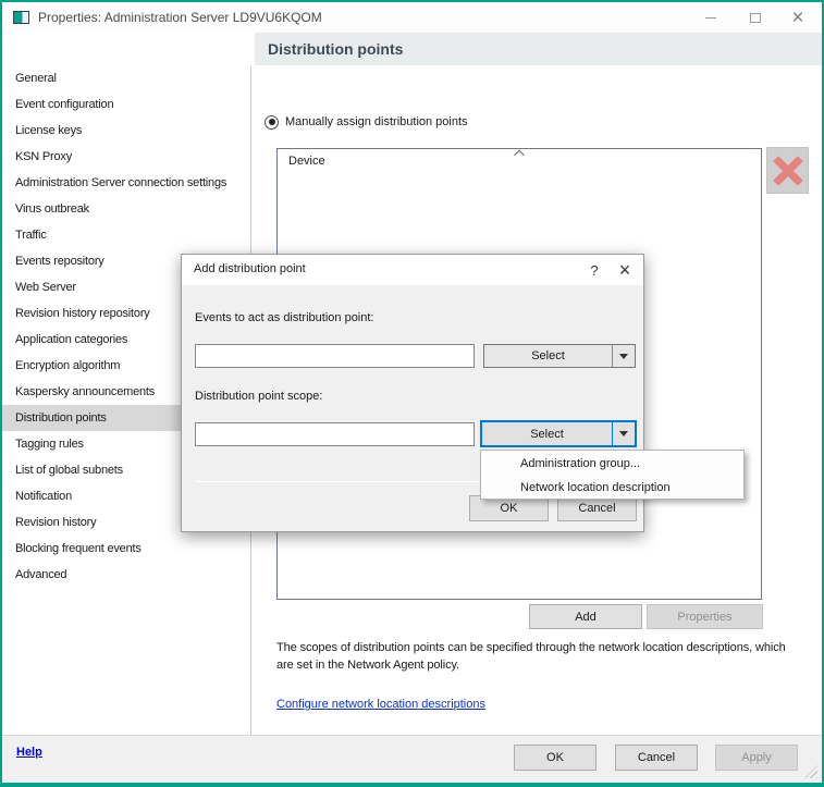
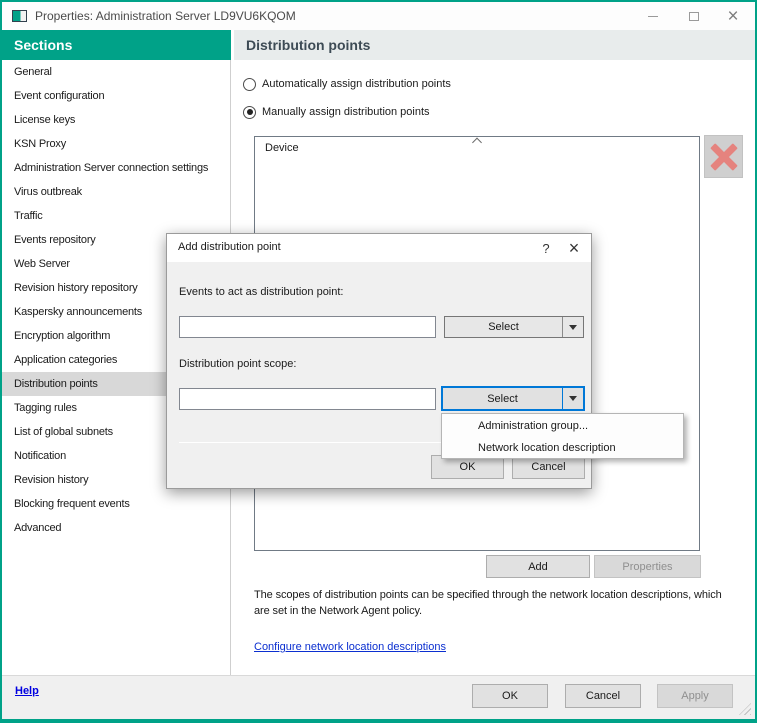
  Properties: Administration Server LD9VU6KQOM
  ×
+ Sections
  Distribution points
  General
  Event configuration
  License keys
  KSN Proxy
  Administration Server connection settings
  Virus outbreak
  Traffic
  Events repository
  Web Server
  Revision history repository
- Application categories
+ Kaspersky announcements
  Encryption algorithm
- Kaspersky announcements
+ Application categories
  Distribution points
  Tagging rules
  List of global subnets
  Notification
  Revision history
  Blocking frequent events
  Advanced
+ Automatically assign distribution points
  Manually assign distribution points
  Device
  Add
  Properties
  The scopes of distribution points can be specified through the network location descriptions, which
  are set in the Network Agent policy.
  Configure network location descriptions
  Help
  OK
  Cancel
  Apply
  Add distribution point
  ?
  ×
  Events to act as distribution point:
  Select
  Distribution point scope:
  Select
  OK
  Cancel
  Administration group...
  Network location description
